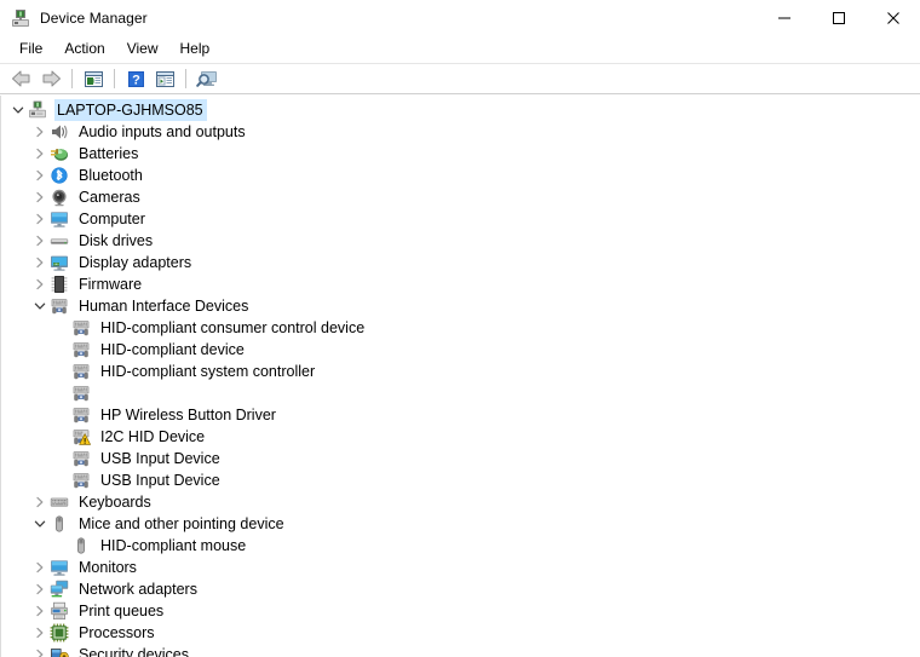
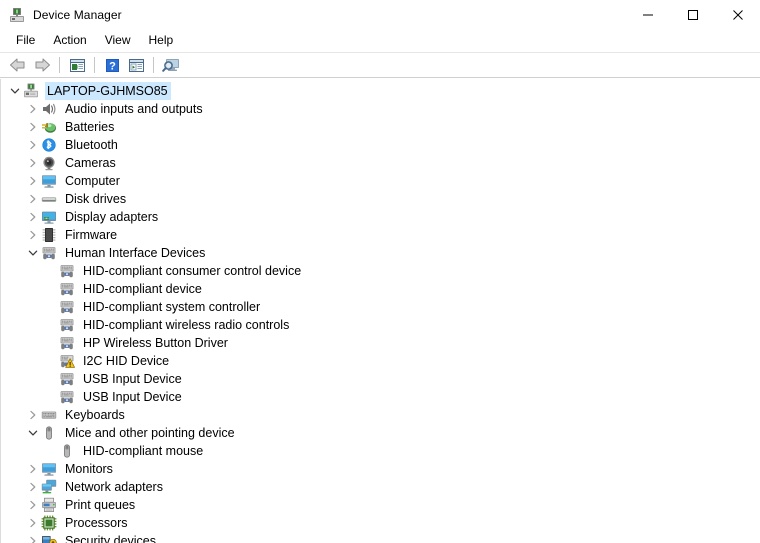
  Device Manager
  File
  Action
  View
  Help
  ?
  LAPTOP-GJHMSO85
  Audio inputs and outputs
  Batteries
  Bluetooth
  Cameras
  Computer
  Disk drives
  Display adapters
  Firmware
  Human Interface Devices
  HID-compliant consumer control device
  HID-compliant device
  HID-compliant system controller
+ HID-compliant wireless radio controls
  HP Wireless Button Driver
  I2C HID Device
  USB Input Device
  USB Input Device
  Keyboards
  Mice and other pointing device
  HID-compliant mouse
  Monitors
  Network adapters
  Print queues
  Processors
  Security devices
